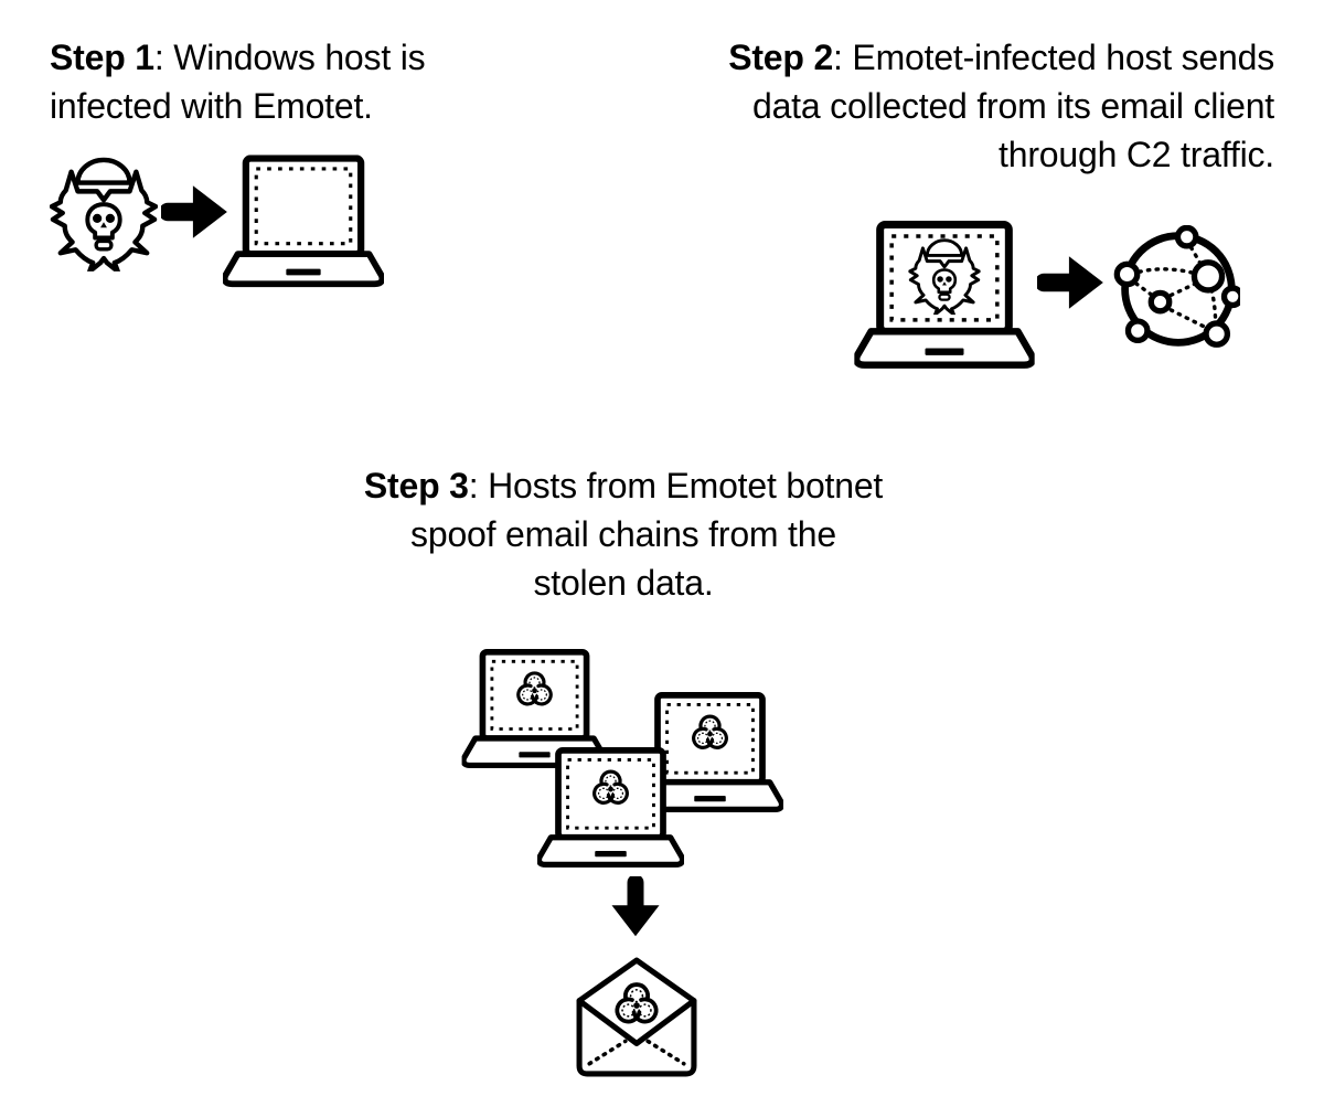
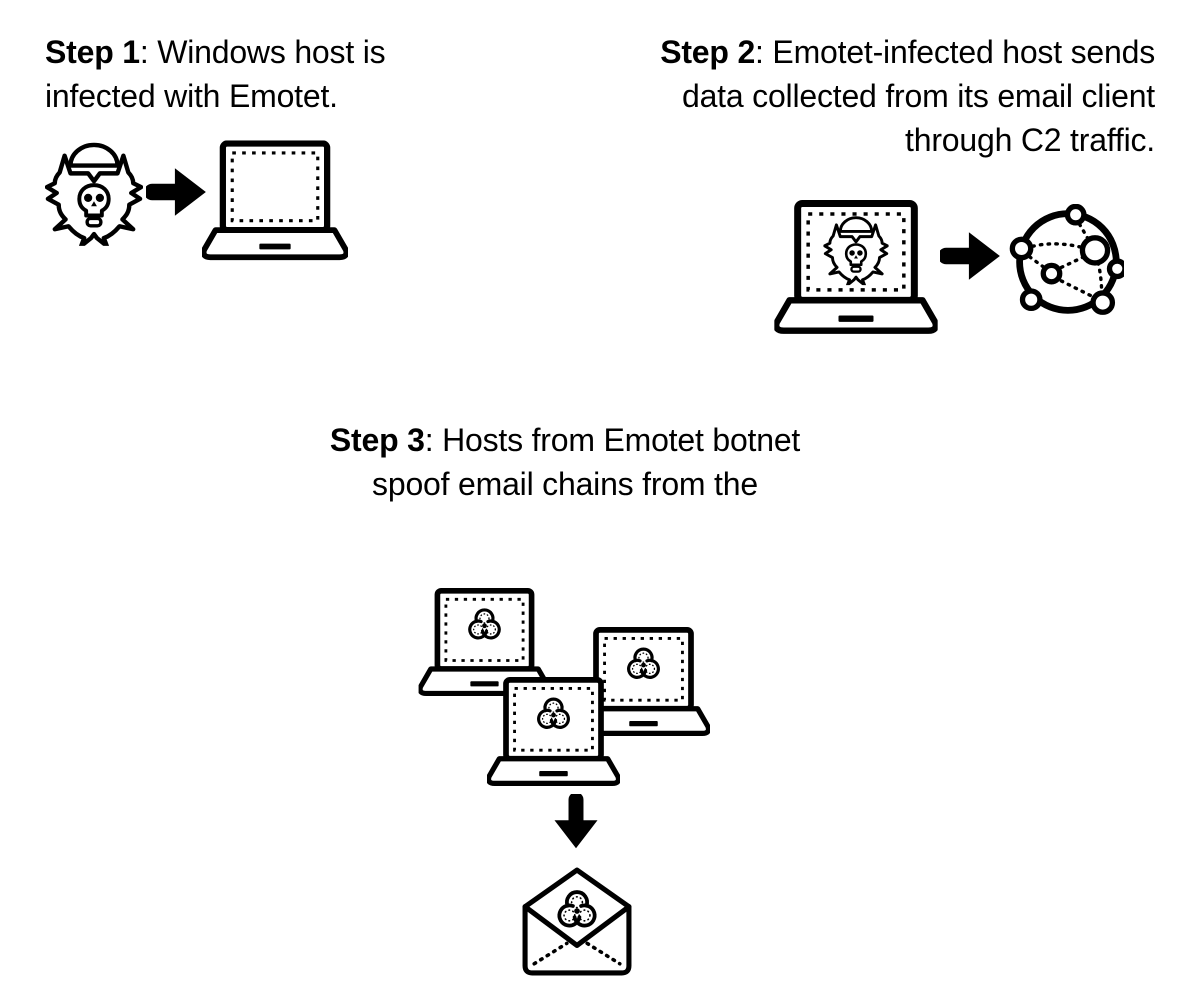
  Step 1: Windows host is
  infected with Emotet.
  Step 2: Emotet-infected host sends
  data collected from its email client
  through C2 traffic.
  Step 3: Hosts from Emotet botnet
  spoof email chains from the
- stolen data.
